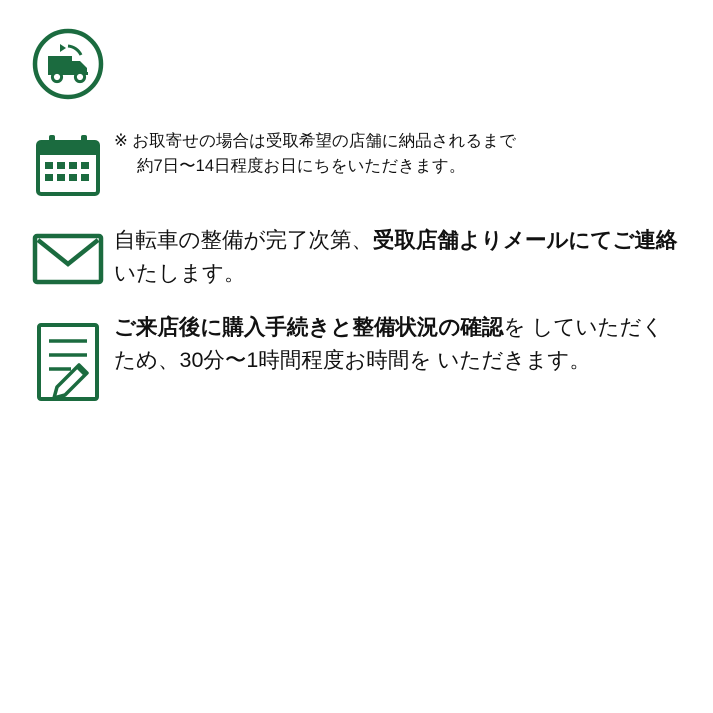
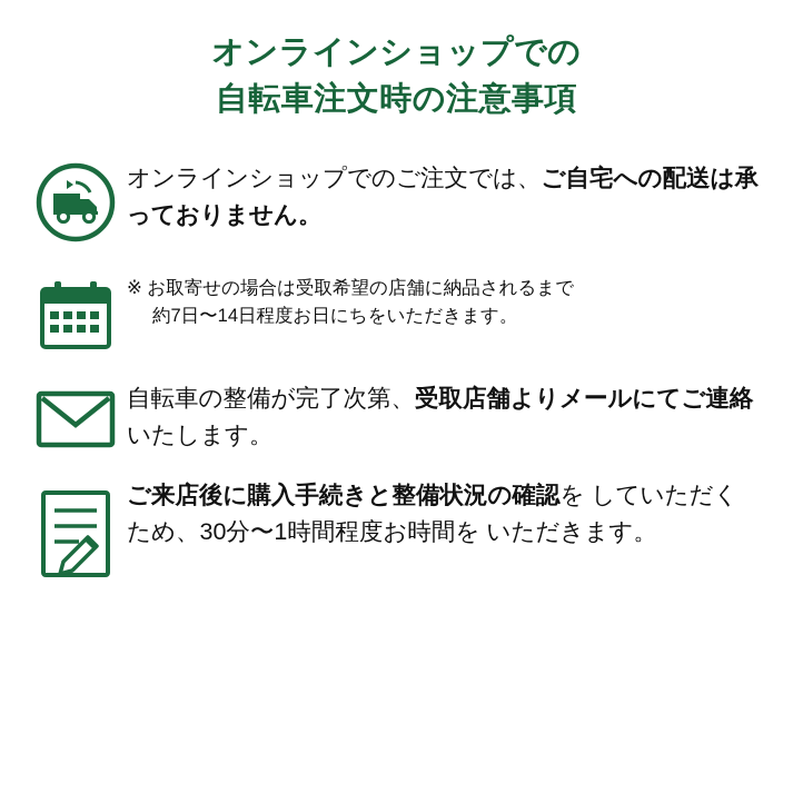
+ オンラインショップでの
+ 自転車注文時の注意事項
+ オンラインショップでのご注文では、ご自宅への配送は承っておりません。
  ※ お取寄せの場合は受取希望の店舗に納品されるまで
  約7日〜14日程度お日にちをいただきます。
  自転車の整備が完了次第、受取店舗よりメールにてご連絡いたします。
  ご来店後に購入手続きと整備状況の確認を していただくため、30分〜1時間程度お時間を いただきます。
